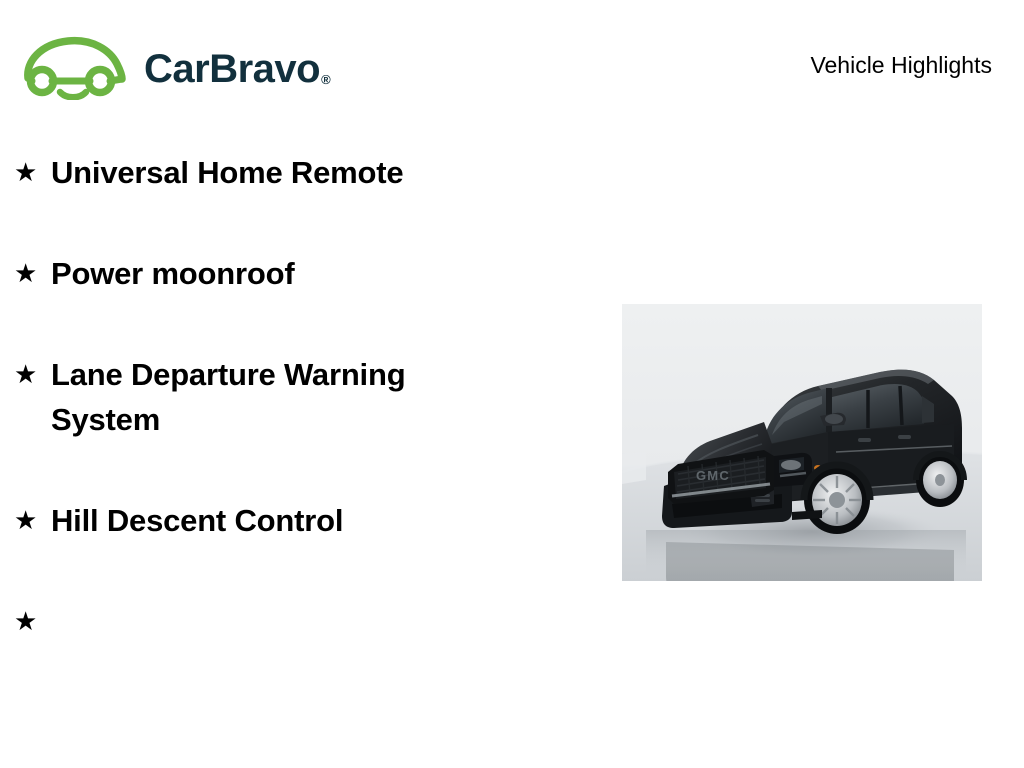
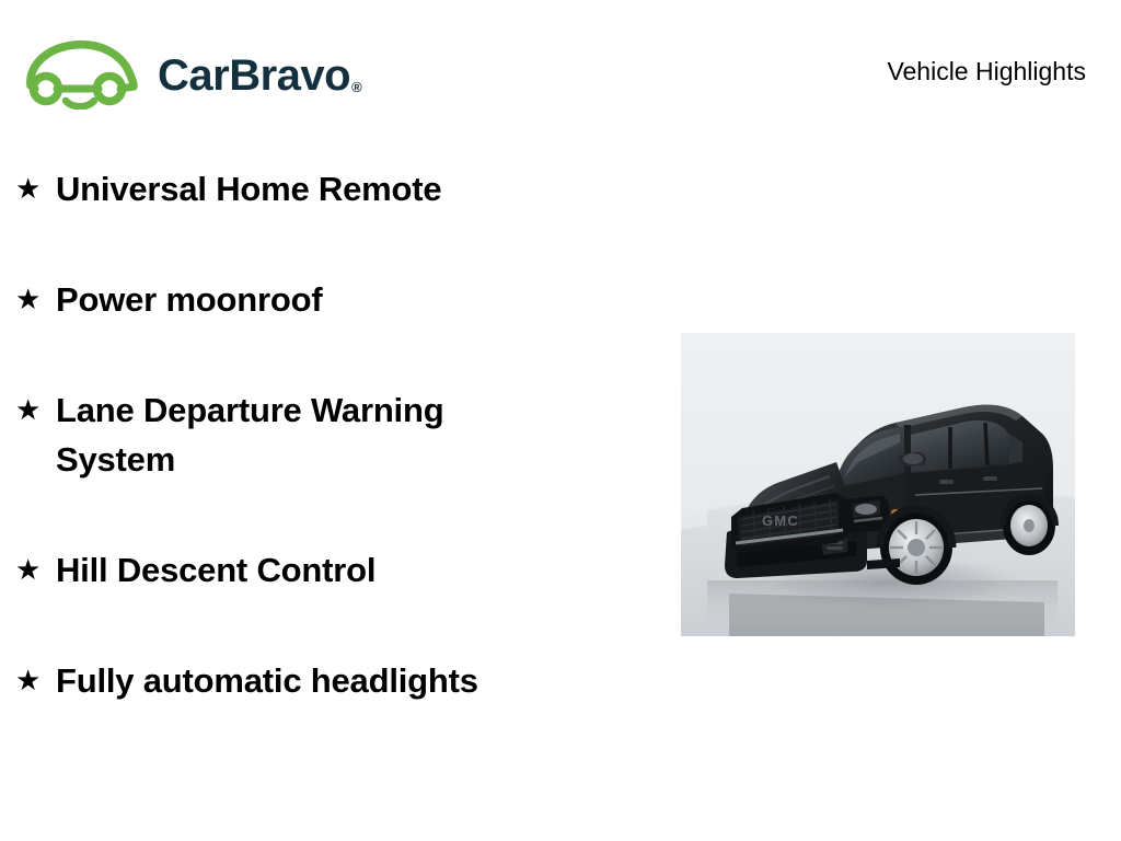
  CarBravo®
  Vehicle Highlights
  ★
  Universal Home Remote
  ★
  Power moonroof
  ★
  Lane Departure Warning System
  ★
  Hill Descent Control
  ★
+ Fully automatic headlights
  GMC
